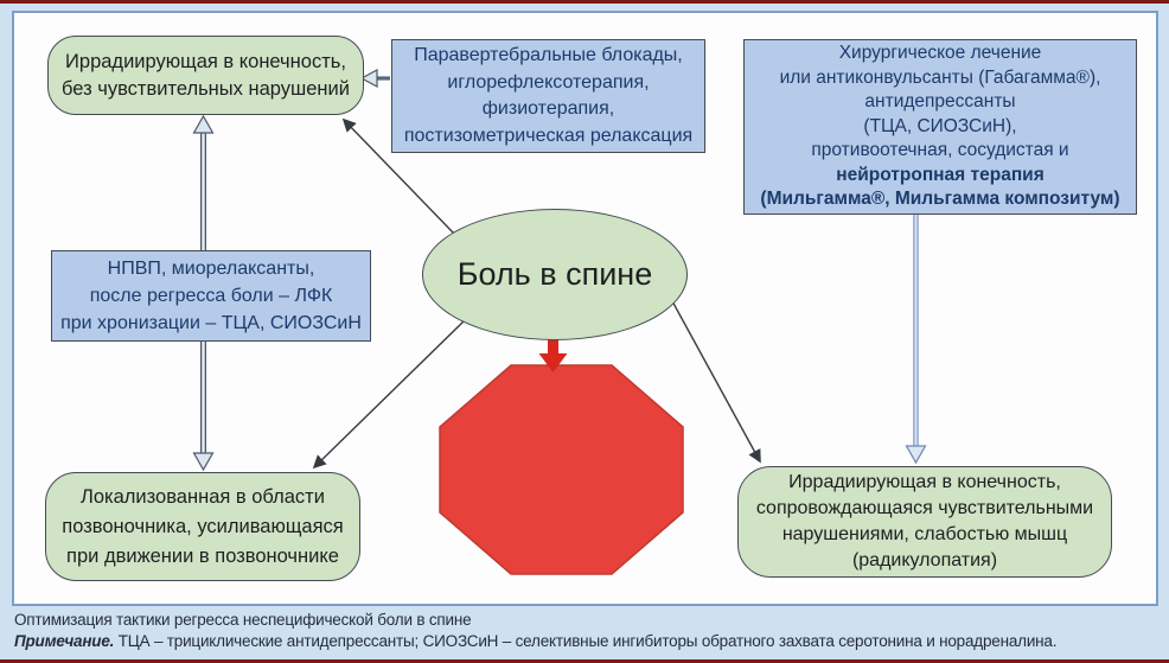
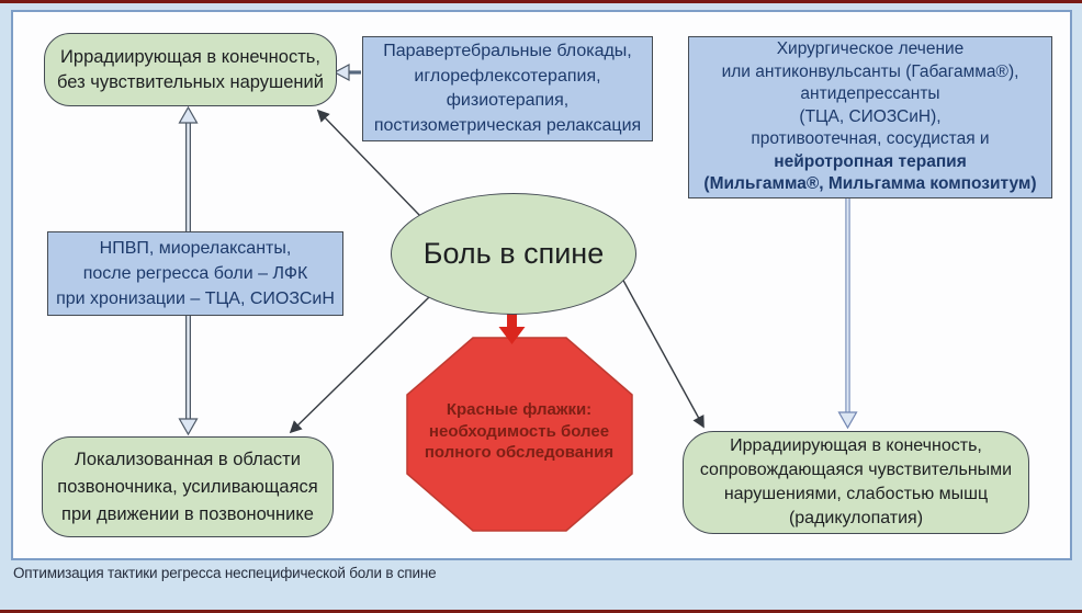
  Иррадиирующая в конечность,
  без чувствительных нарушений
  Паравертебральные блокады,
  иглорефлексотерапия,
  физиотерапия,
  постизометрическая релаксация
  Хирургическое лечение
  или антиконвульсанты (Габагамма®),
  антидепрессанты
  (ТЦА, СИОЗСиН),
  противоотечная, сосудистая и
  нейротропная терапия
  (Мильгамма®, Мильгамма композитум)
  НПВП, миорелаксанты,
  после регресса боли – ЛФК
  при хронизации – ТЦА, СИОЗСиН
  Боль в спине
+ Красные флажки:
+ необходимость более
+ полного обследования
  Локализованная в области
  позвоночника, усиливающаяся
  при движении в позвоночнике
  Иррадиирующая в конечность,
  сопровождающаяся чувствительными
  нарушениями, слабостью мышц
  (радикулопатия)
  Оптимизация тактики регресса неспецифической боли в спине
- Примечание. ТЦА – трициклические антидепрессанты; СИОЗСиН – селективные ингибиторы обратного захвата серотонина и норадреналина.
